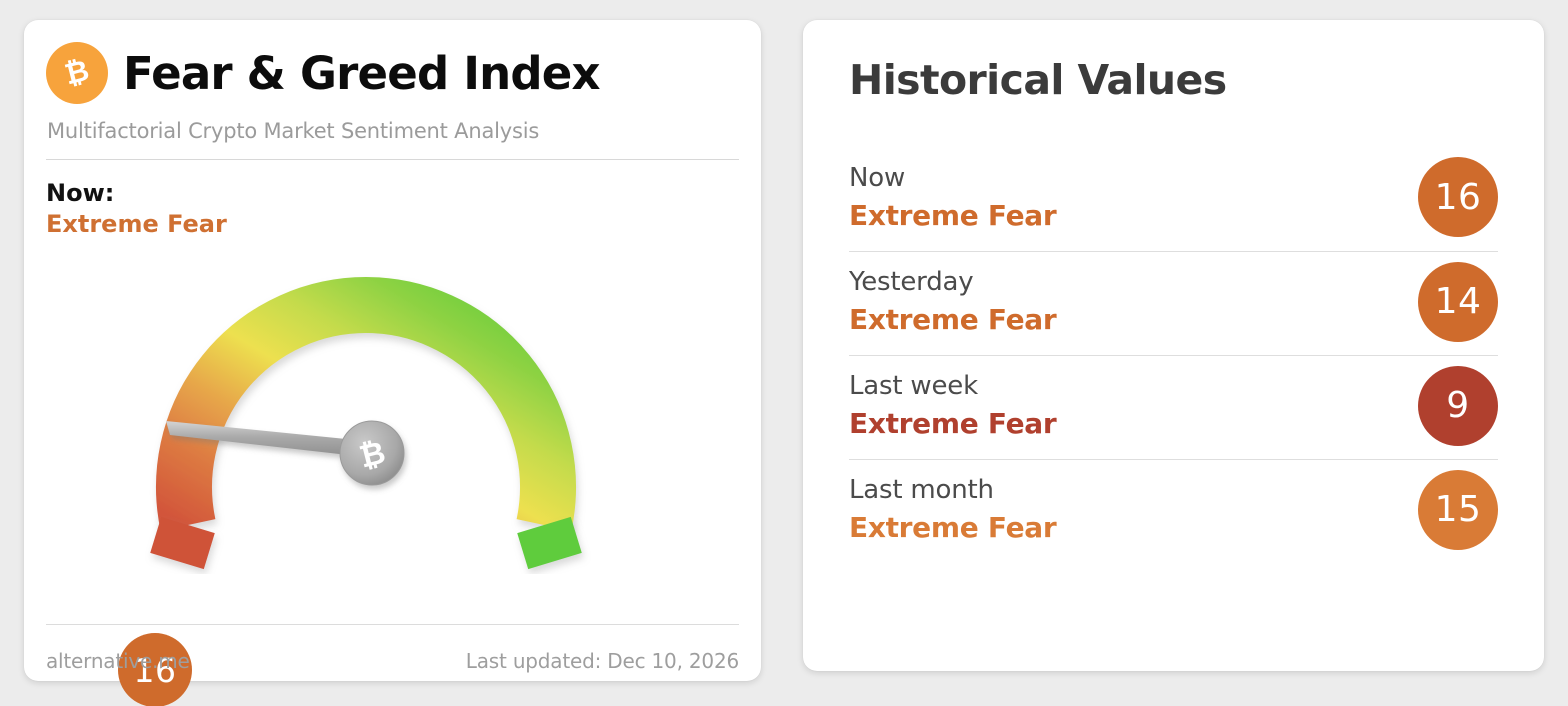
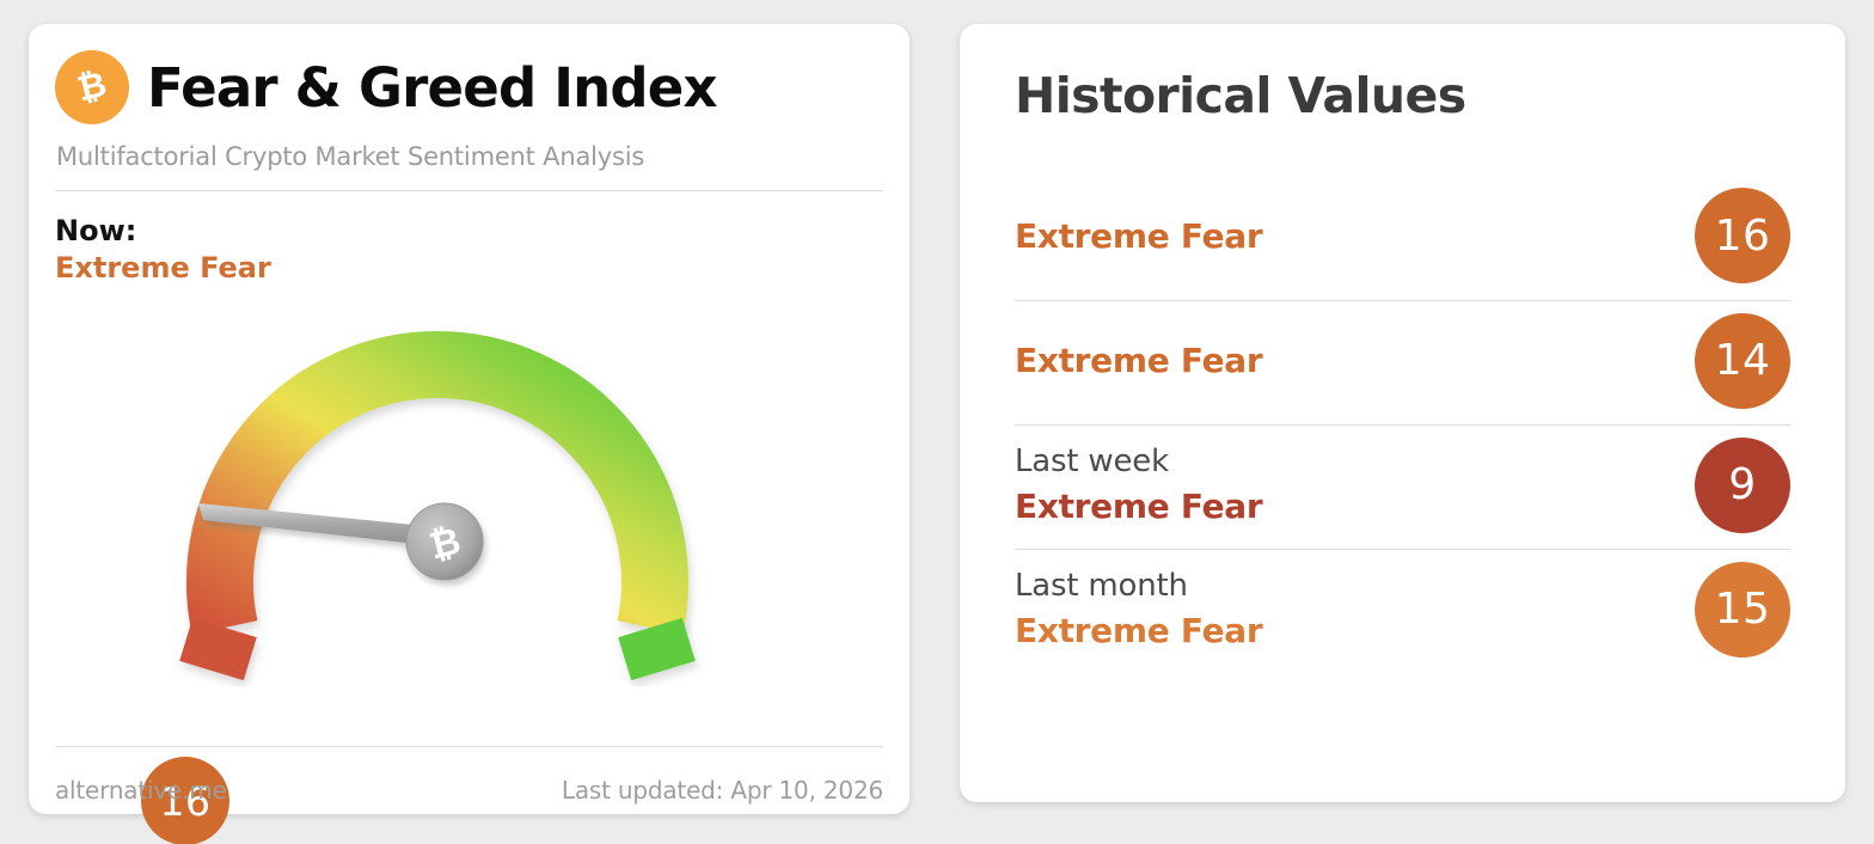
  Fear & Greed Index
  Multifactorial Crypto Market Sentiment Analysis
  Now:
  Extreme Fear
  16
  alternative.me
- Last updated: Dec 10, 2026
+ Last updated: Apr 10, 2026
  Historical Values
- Now
  Extreme Fear
  16
- Yesterday
  Extreme Fear
  14
  Last week
  Extreme Fear
  9
  Last month
  Extreme Fear
  15
